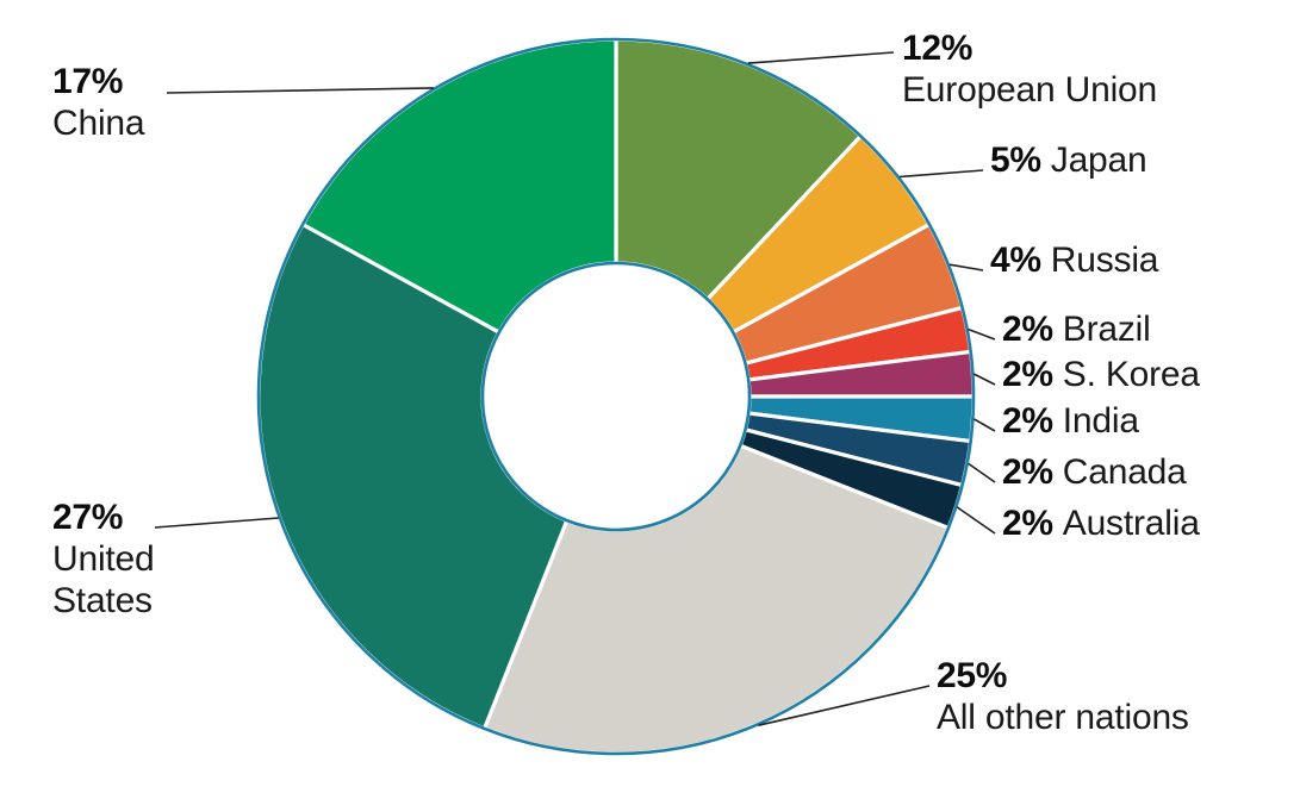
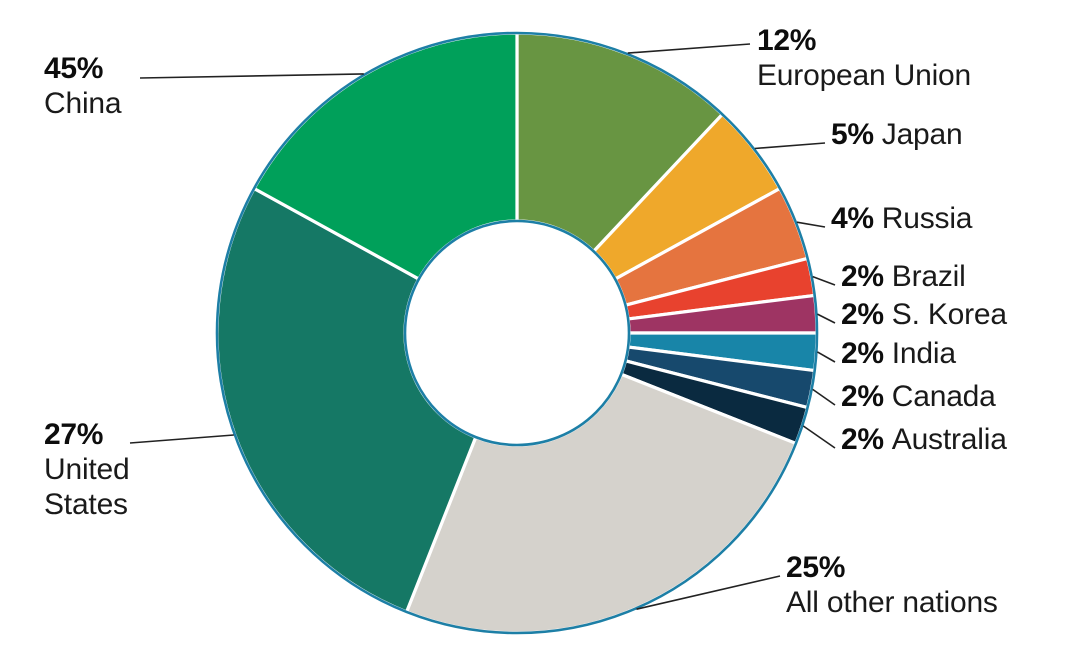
- 17%
+ 45%
  China
  27%
  United
  States
  12%
  European Union
  5% Japan
  4% Russia
  2% Brazil
  2% S. Korea
  2% India
  2% Canada
  2% Australia
  25%
  All other nations
